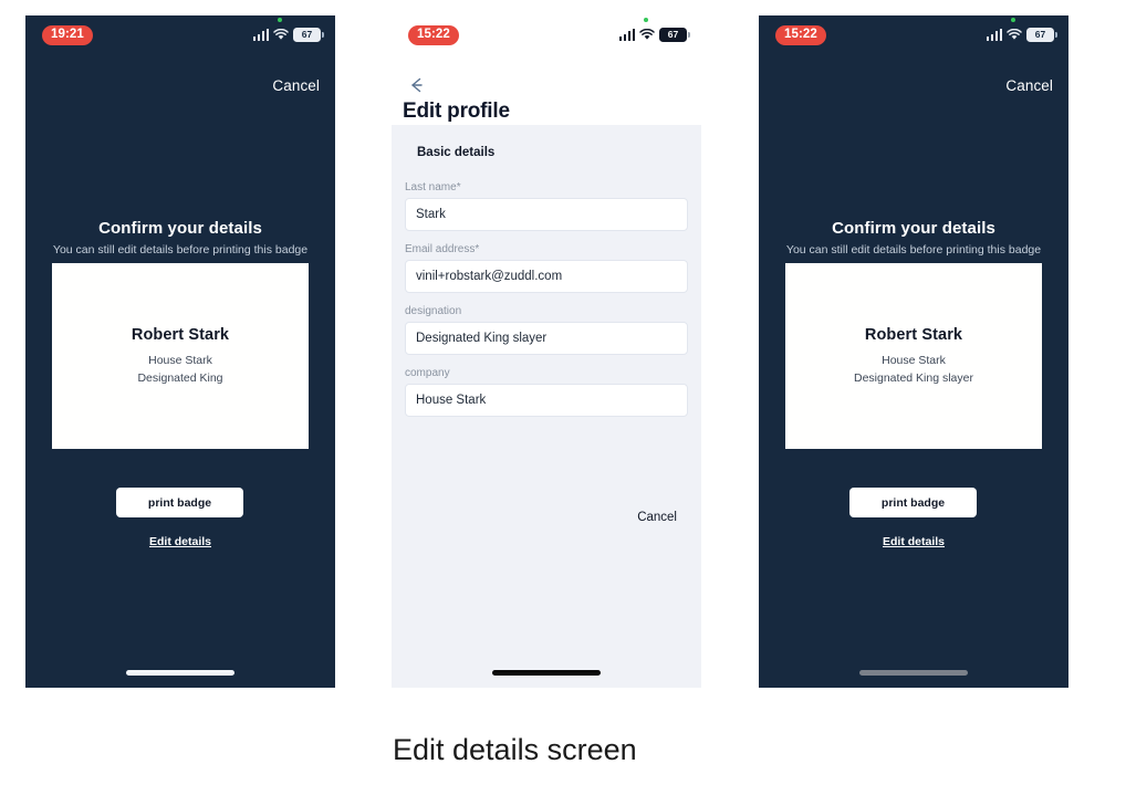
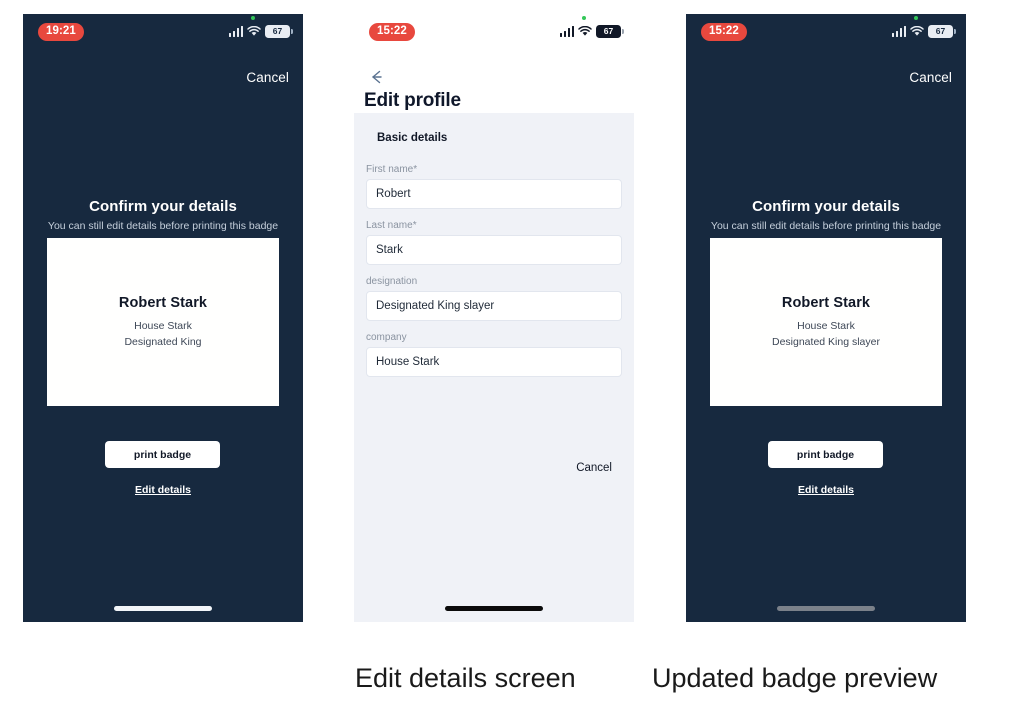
  19:21
  67
  Cancel
  Confirm your details
  You can still edit details before printing this badge
  Robert Stark
  House Stark
  Designated King
  print badge
  Edit details
  15:22
  67
  Edit profile
  Basic details
+ First name*
+ Robert
  Last name*
  Stark
- Email address*
- vinil+robstark@zuddl.com
  designation
  Designated King slayer
  company
  House Stark
  Cancel
  15:22
  67
  Cancel
  Confirm your details
  You can still edit details before printing this badge
  Robert Stark
  House Stark
  Designated King slayer
  print badge
  Edit details
  Edit details screen
+ Updated badge preview
